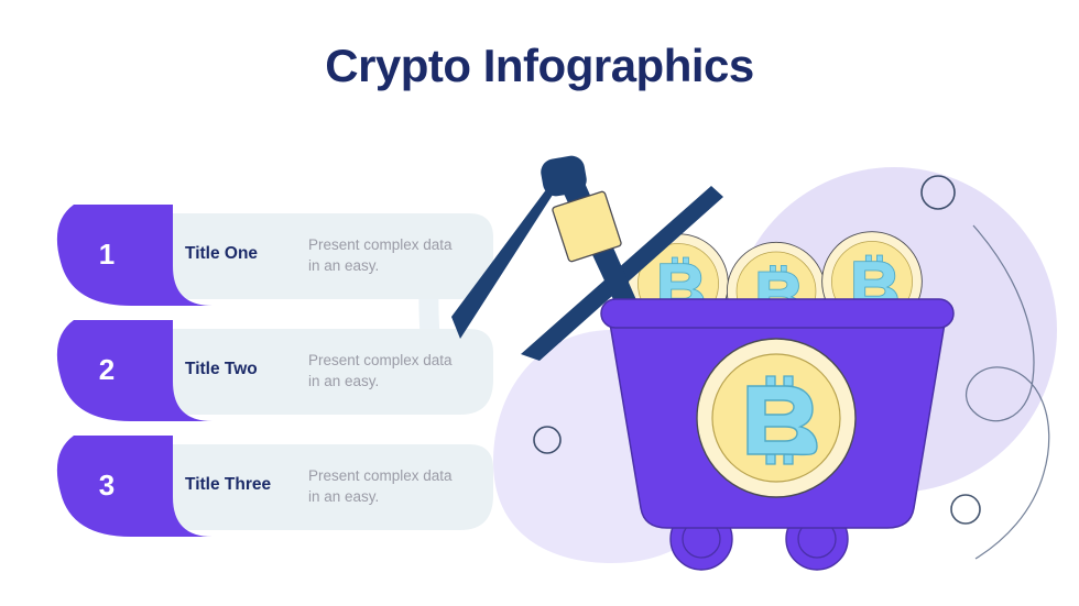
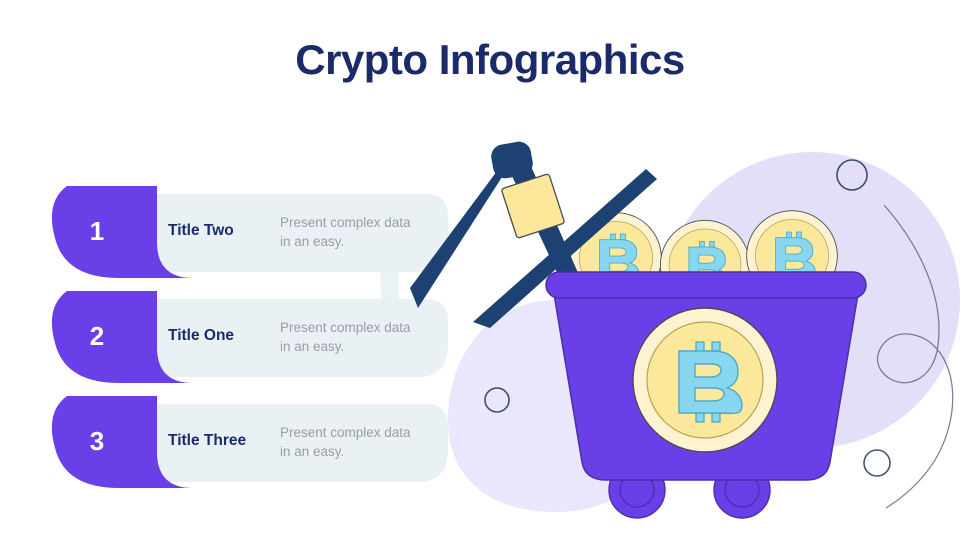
  Crypto Infographics
  1
- Title One
+ Title Two
  Present complex data in an easy.
  2
- Title Two
+ Title One
  Present complex data in an easy.
  3
  Title Three
  Present complex data in an easy.
